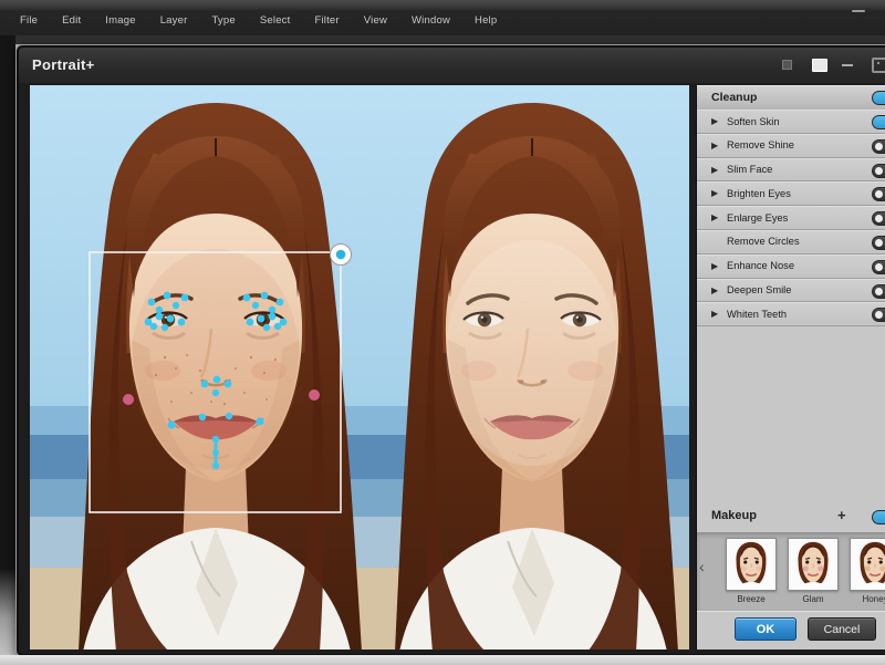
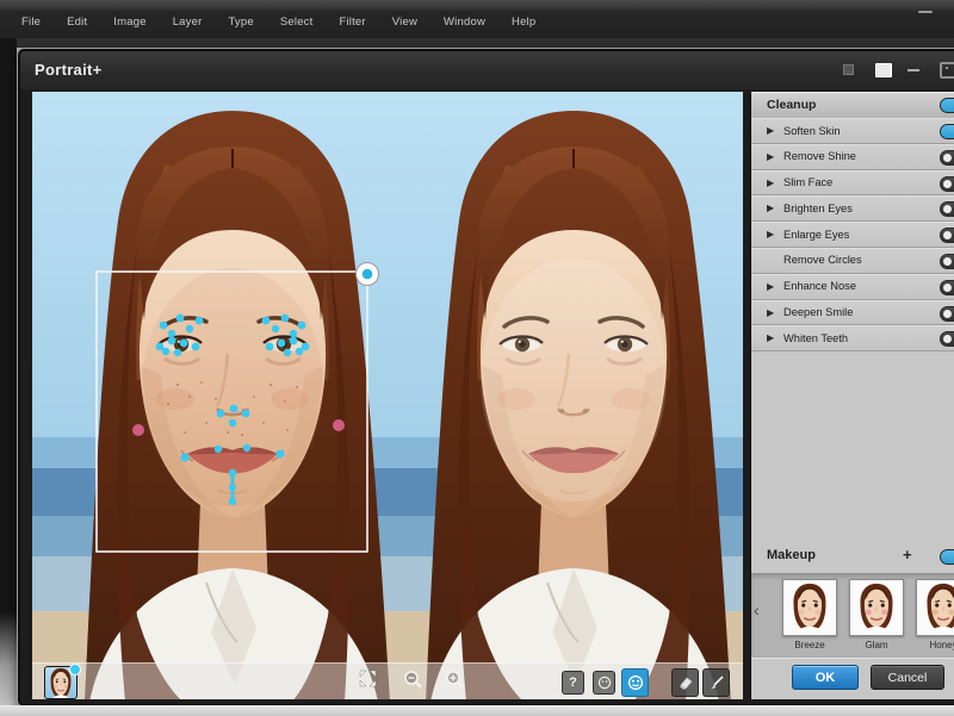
  File
  Edit
  Image
  Layer
  Type
  Select
  Filter
  View
  Window
  Help
  Portrait+
+ ?
  Cleanup
  ▶
  Soften Skin
  ▶
  Remove Shine
  ▶
  Slim Face
  ▶
  Brighten Eyes
  ▶
  Enlarge Eyes
  Remove Circles
  ▶
  Enhance Nose
  ▶
  Deepen Smile
  ▶
  Whiten Teeth
  Makeup
  +
  ‹
  Breeze
  Glam
  Hone
  OK
  Cancel
